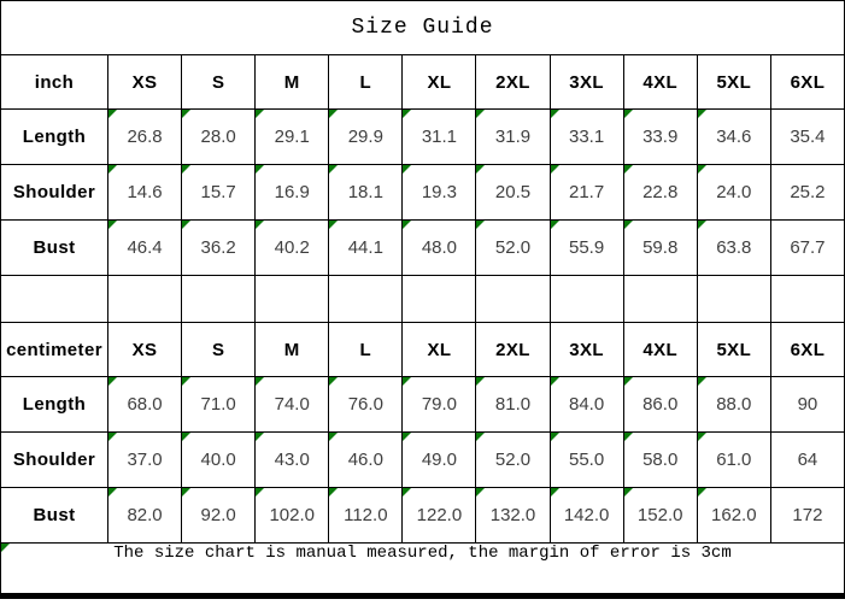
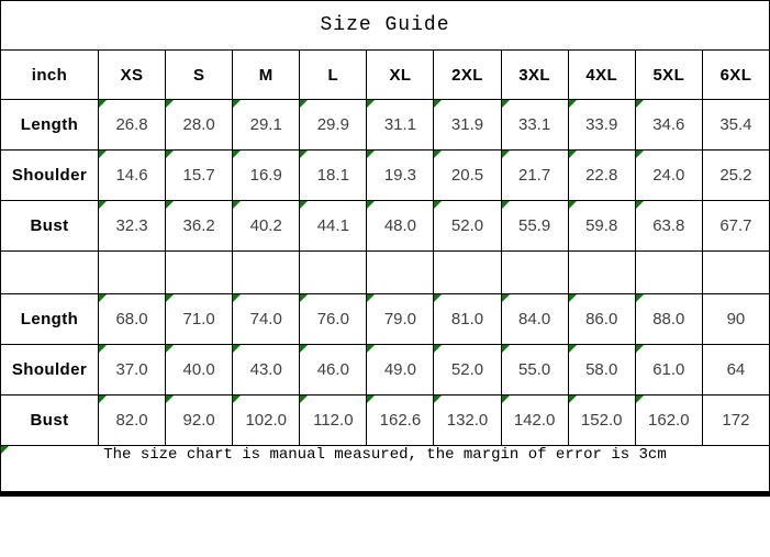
  Size Guide
  inch	XS	S	M	L	XL	2XL	3XL	4XL	5XL	6XL
  Length	26.8	28.0	29.1	29.9	31.1	31.9	33.1	33.9	34.6	35.4
  Shoulder	14.6	15.7	16.9	18.1	19.3	20.5	21.7	22.8	24.0	25.2
- Bust	46.4	36.2	40.2	44.1	48.0	52.0	55.9	59.8	63.8	67.7
+ Bust	32.3	36.2	40.2	44.1	48.0	52.0	55.9	59.8	63.8	67.7
- centimeter	XS	S	M	L	XL	2XL	3XL	4XL	5XL	6XL
  Length	68.0	71.0	74.0	76.0	79.0	81.0	84.0	86.0	88.0	90
  Shoulder	37.0	40.0	43.0	46.0	49.0	52.0	55.0	58.0	61.0	64
- Bust	82.0	92.0	102.0	112.0	122.0	132.0	142.0	152.0	162.0	172
+ Bust	82.0	92.0	102.0	112.0	162.6	132.0	142.0	152.0	162.0	172
  The size chart is manual measured, the margin of error is 3cm
